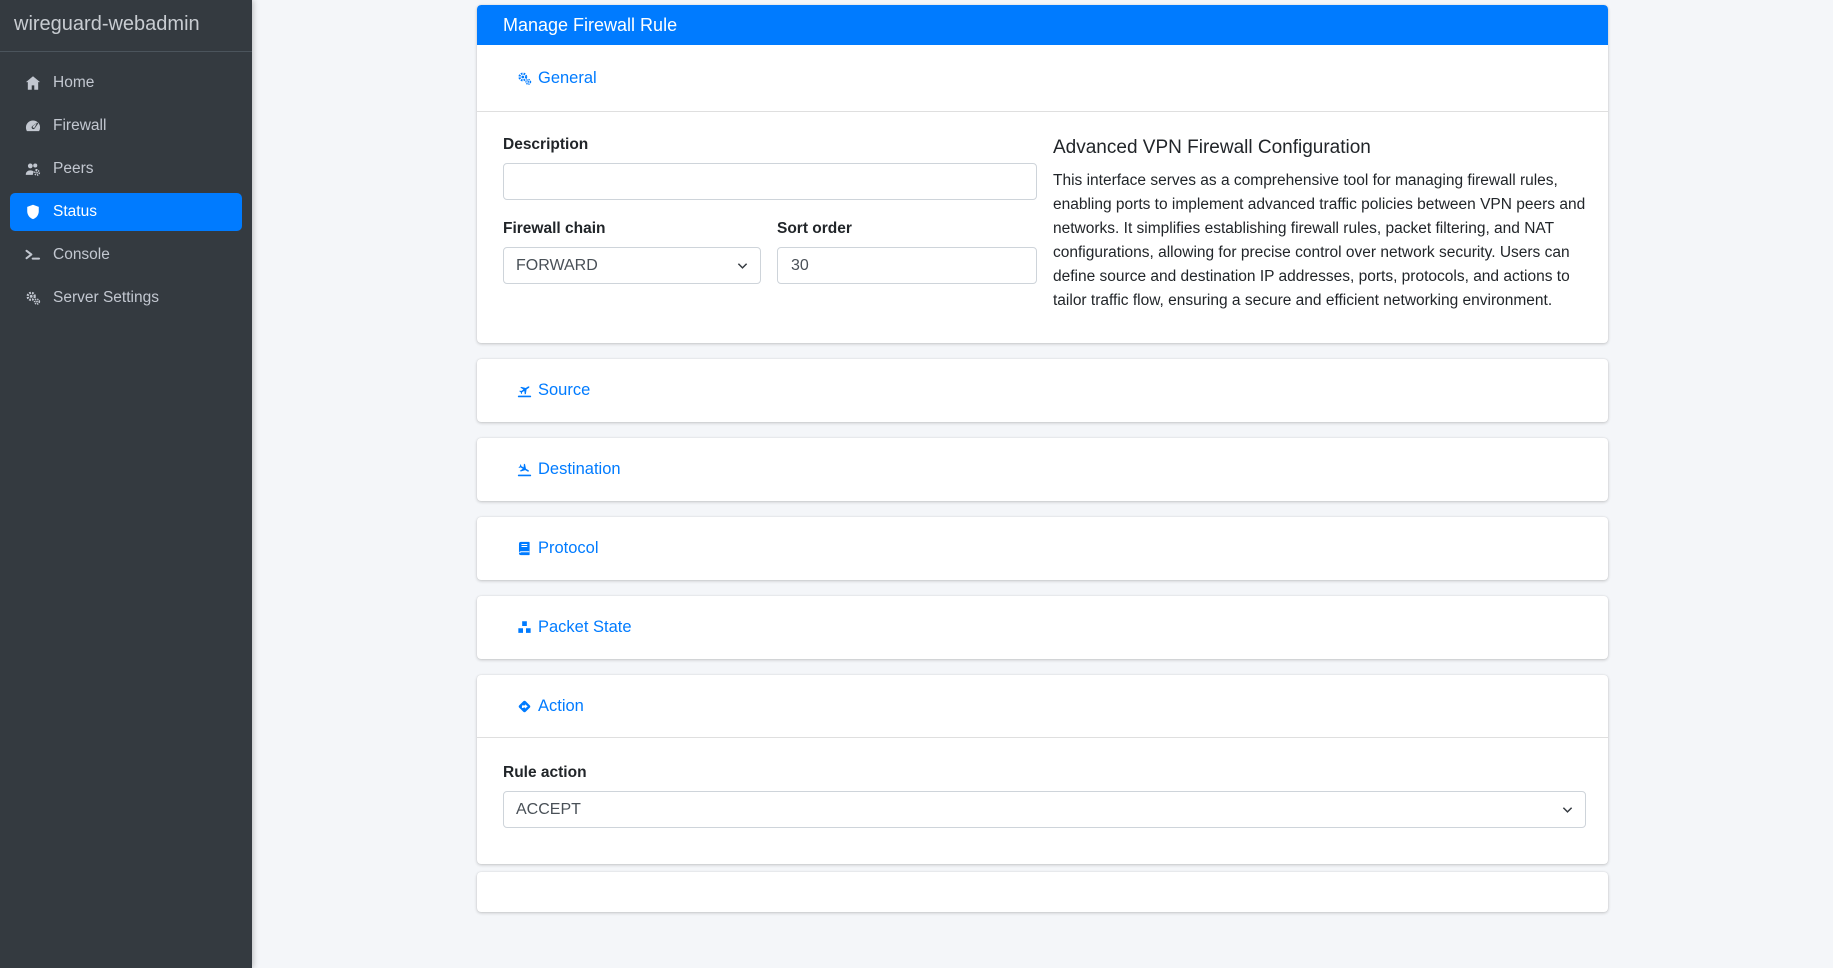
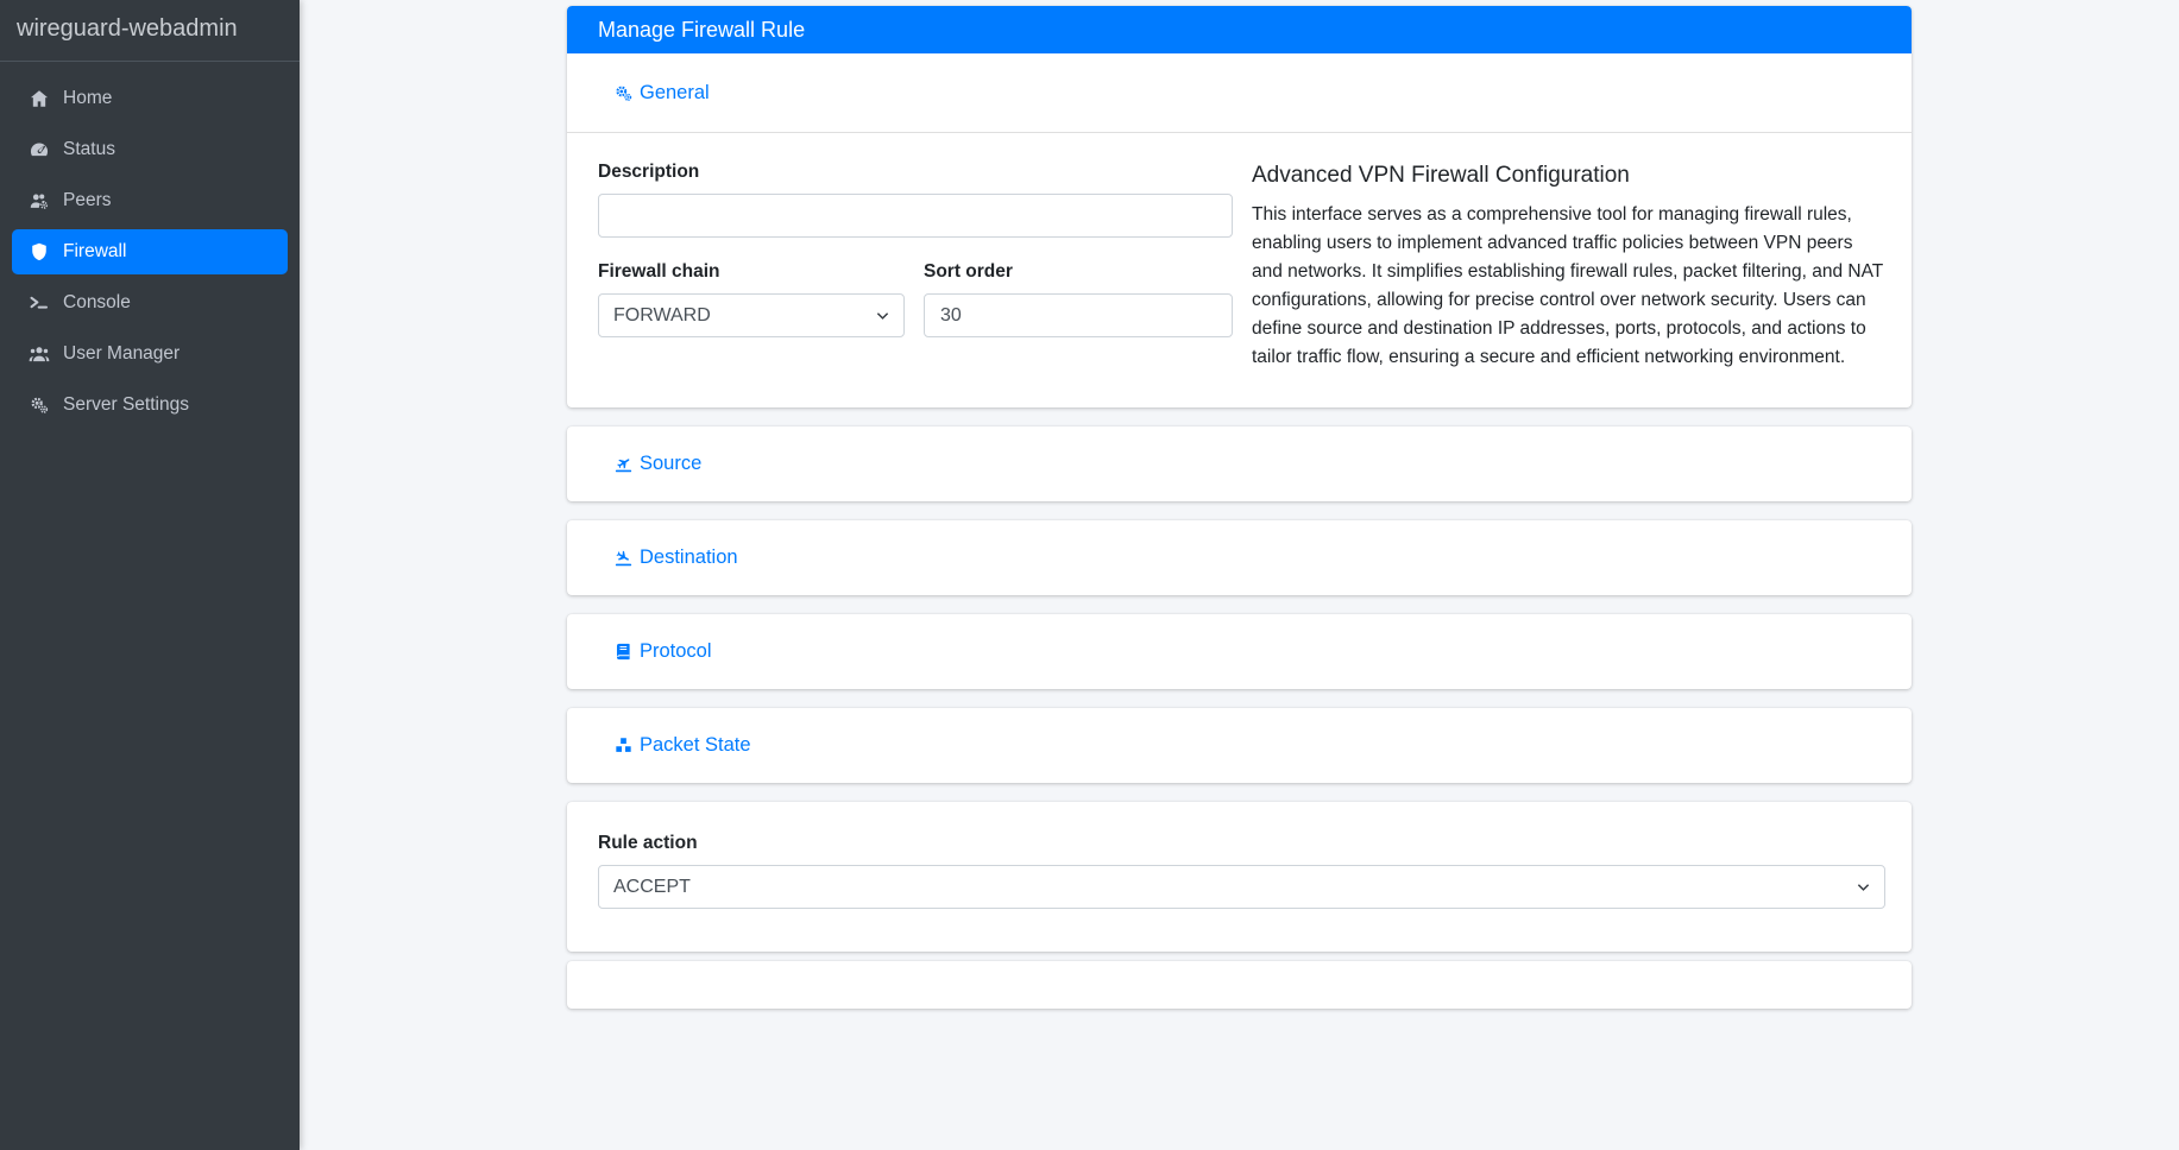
  wireguard-webadmin
  Home
- Firewall
+ Status
  Peers
- Status
+ Firewall
  Console
+ User Manager
  Server Settings
  Manage Firewall Rule
  General
  Description
  Firewall chain
  FORWARD
  Sort order
  30
  Advanced VPN Firewall Configuration
- This interface serves as a comprehensive tool for managing firewall rules, enabling ports to implement advanced traffic policies between VPN peers and networks. It simplifies establishing firewall rules, packet filtering, and NAT configurations, allowing for precise control over network security. Users can define source and destination IP addresses, ports, protocols, and actions to tailor traffic flow, ensuring a secure and efficient networking environment.
+ This interface serves as a comprehensive tool for managing firewall rules, enabling users to implement advanced traffic policies between VPN peers and networks. It simplifies establishing firewall rules, packet filtering, and NAT configurations, allowing for precise control over network security. Users can define source and destination IP addresses, ports, protocols, and actions to tailor traffic flow, ensuring a secure and efficient networking environment.
  Source
  Destination
  Protocol
  Packet State
- Action
  Rule action
  ACCEPT
